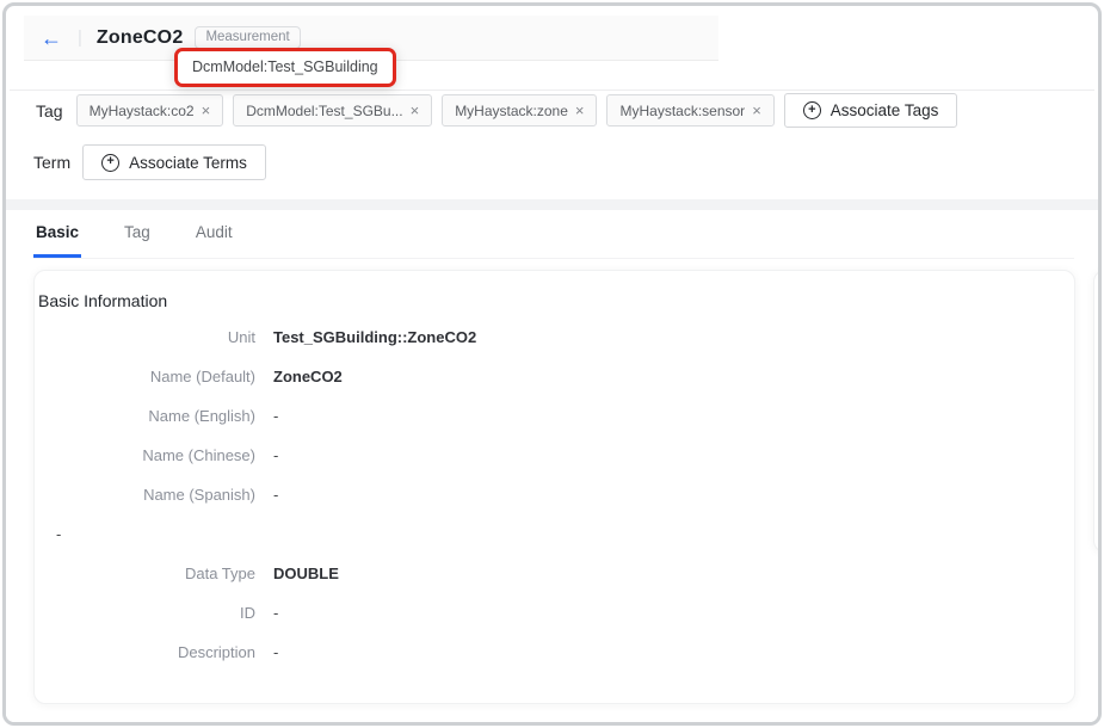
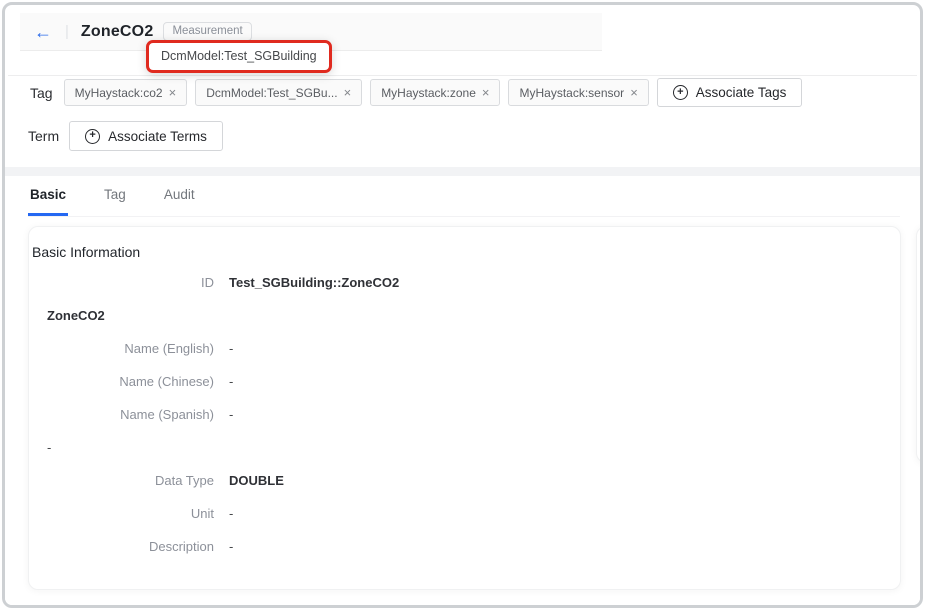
  ←
  ZoneCO2
  Measurement
  DcmModel:Test_SGBuilding
  Tag
  MyHaystack:co2
  ×
  DcmModel:Test_SGBu...
  ×
  MyHaystack:zone
  ×
  MyHaystack:sensor
  ×
  +
  Associate Tags
  Term
  +
  Associate Terms
  Basic
  Tag
  Audit
  Basic Information
- Unit
+ ID
  Test_SGBuilding::ZoneCO2
- Name (Default)
  ZoneCO2
  Name (English)
  -
  Name (Chinese)
  -
  Name (Spanish)
  -
  -
  Data Type
  DOUBLE
- ID
+ Unit
  -
  Description
  -
